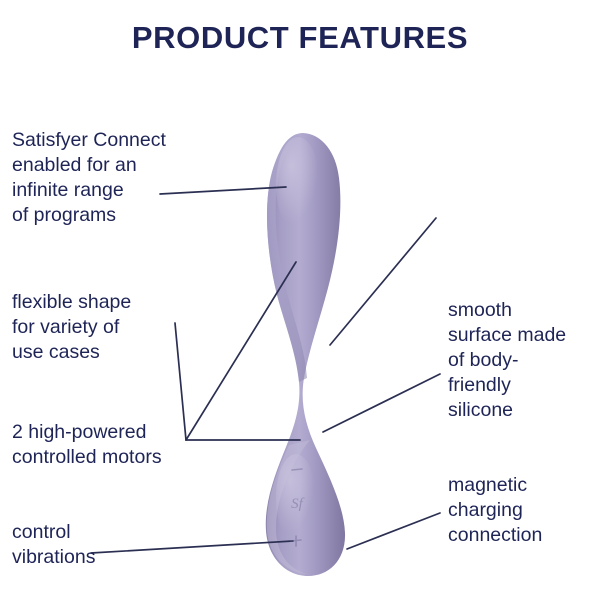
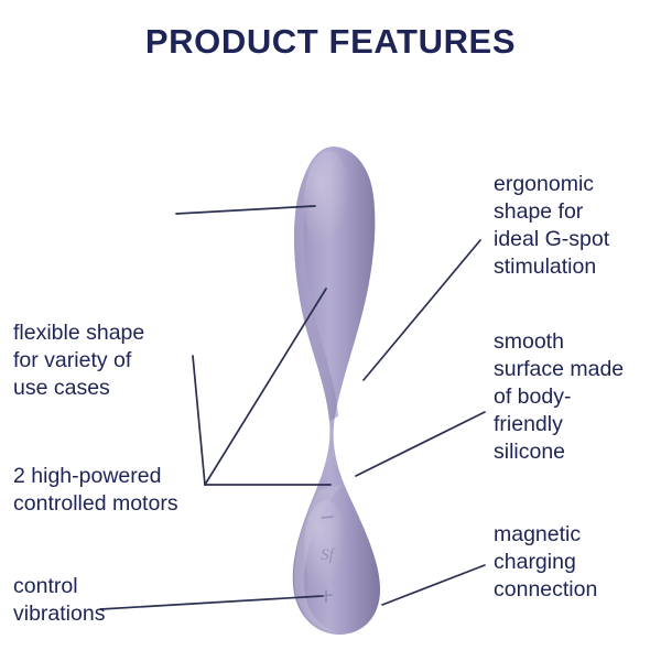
  PRODUCT FEATURES
  Sf
- Satisfyer Connect
- enabled for an
- infinite range
- of programs
  flexible shape
  for variety of
  use cases
  2 high-powered
  controlled motors
  control
  vibrations
+ ergonomic
+ shape for
+ ideal G-spot
+ stimulation
  smooth
  surface made
  of body-
  friendly
  silicone
  magnetic
  charging
  connection
